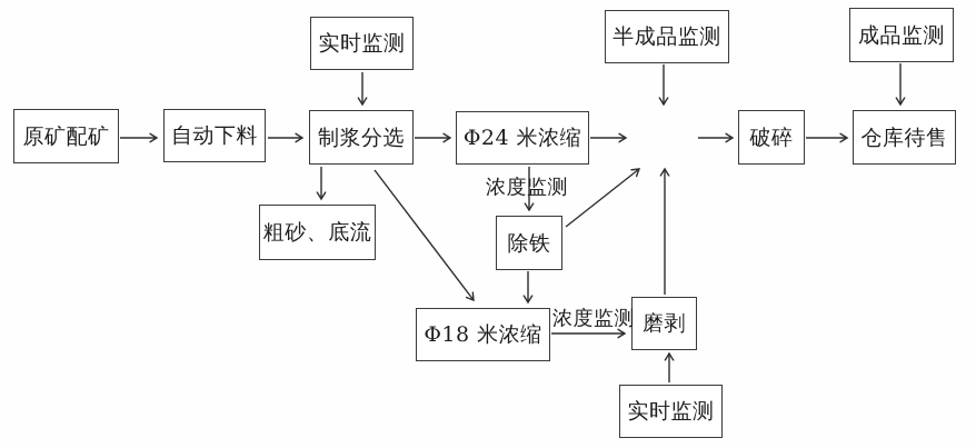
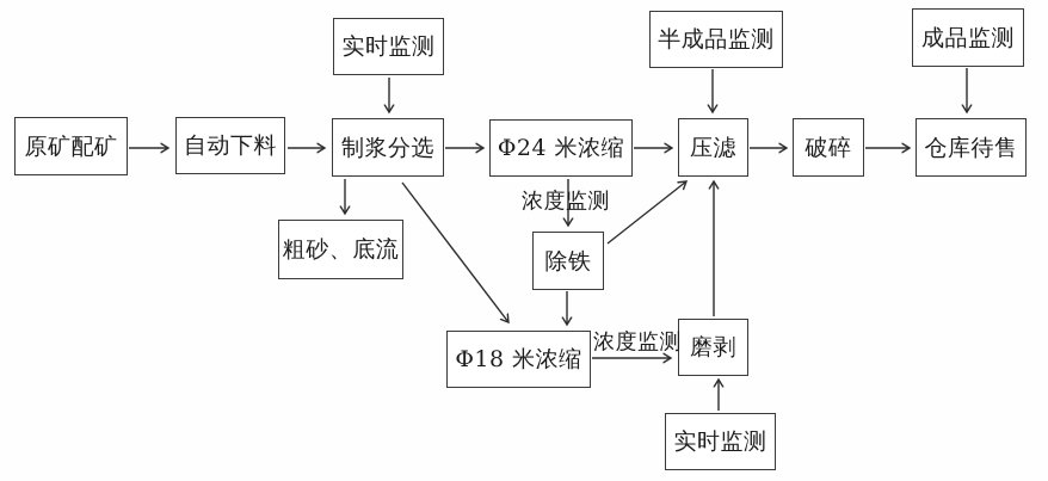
  原矿配矿
  自动下料
  实时监测
  制浆分选
  Φ24 米浓缩
  半成品监测
+ 压滤
  破碎
  成品监测
  仓库待售
  粗砂、底流
  除铁
  Φ18 米浓缩
  磨剥
  实时监测
  浓度监测
  浓度监测
